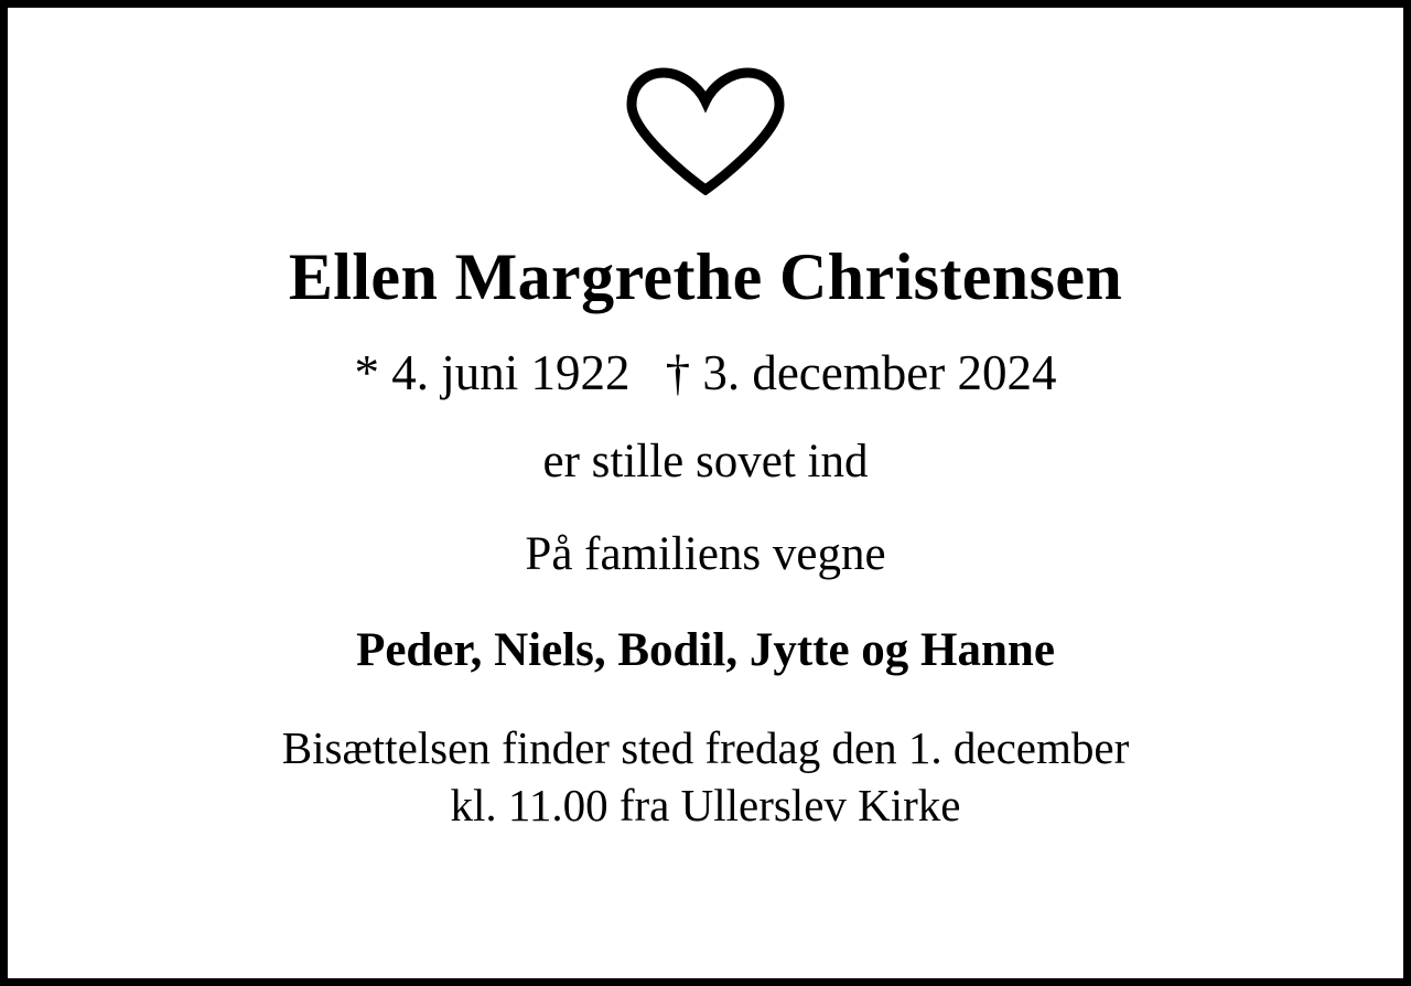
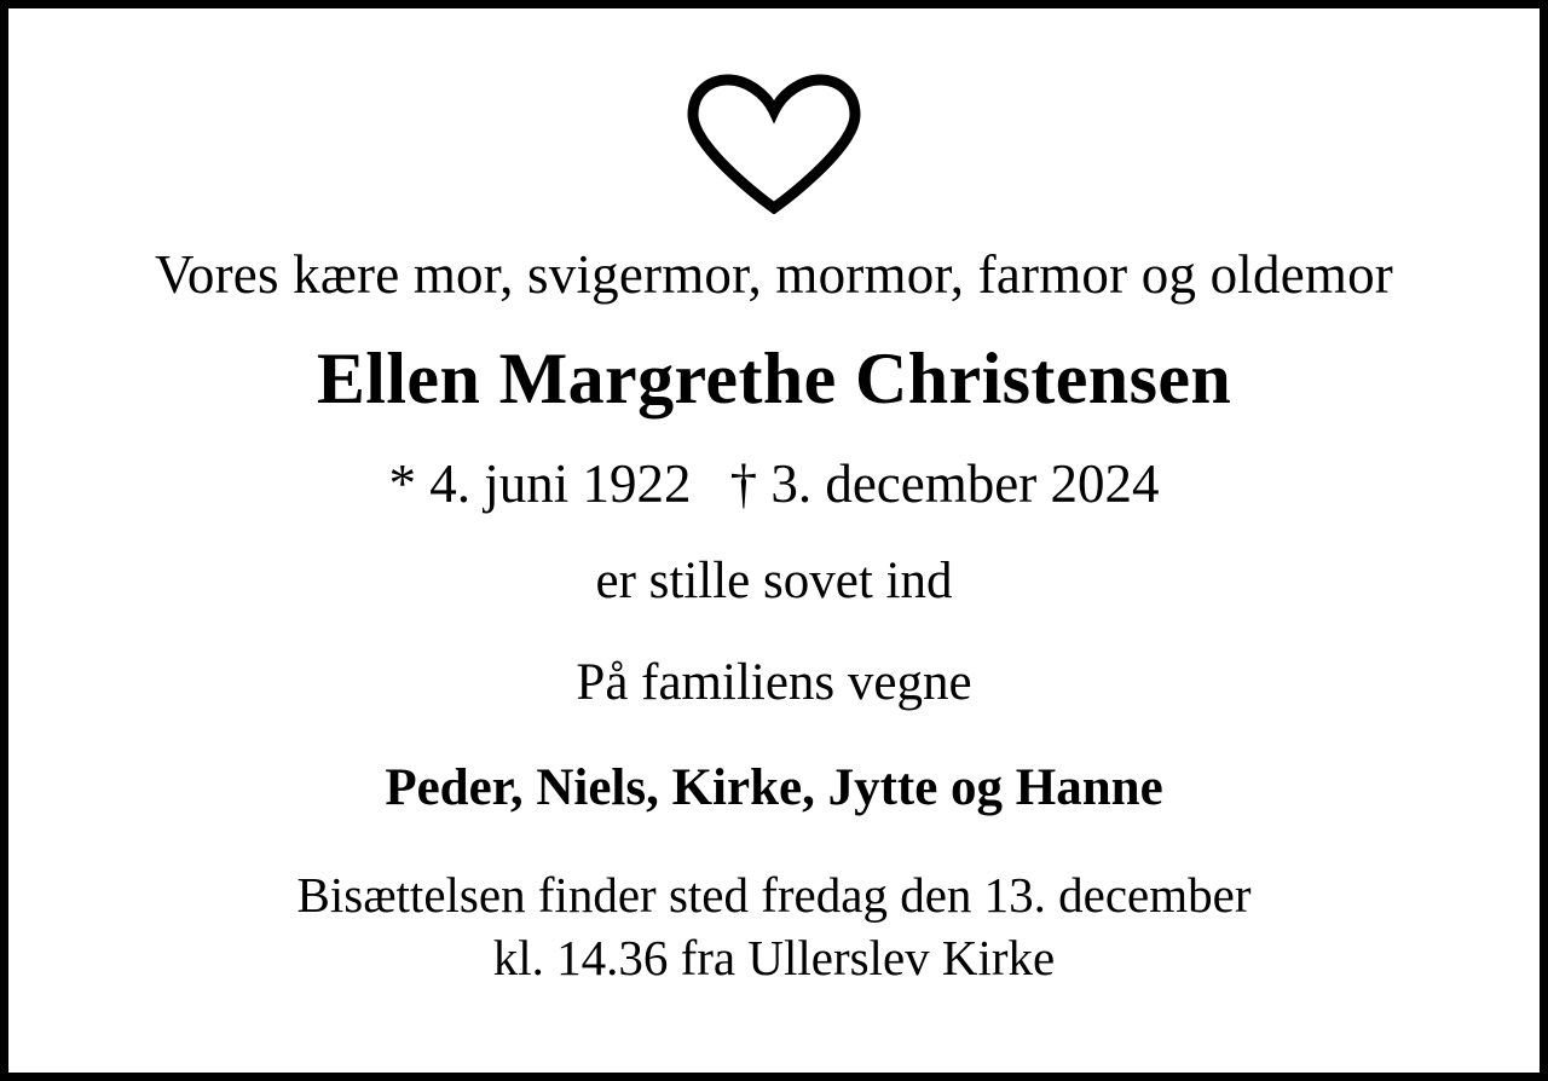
+ Vores kære mor, svigermor, mormor, farmor og oldemor
  Ellen Margrethe Christensen
  * 4. juni 1922 † 3. december 2024
  er stille sovet ind
  På familiens vegne
- Peder, Niels, Bodil, Jytte og Hanne
+ Peder, Niels, Kirke, Jytte og Hanne
- Bisættelsen finder sted fredag den 1. december
+ Bisættelsen finder sted fredag den 13. december
- kl. 11.00 fra Ullerslev Kirke
+ kl. 14.36 fra Ullerslev Kirke
